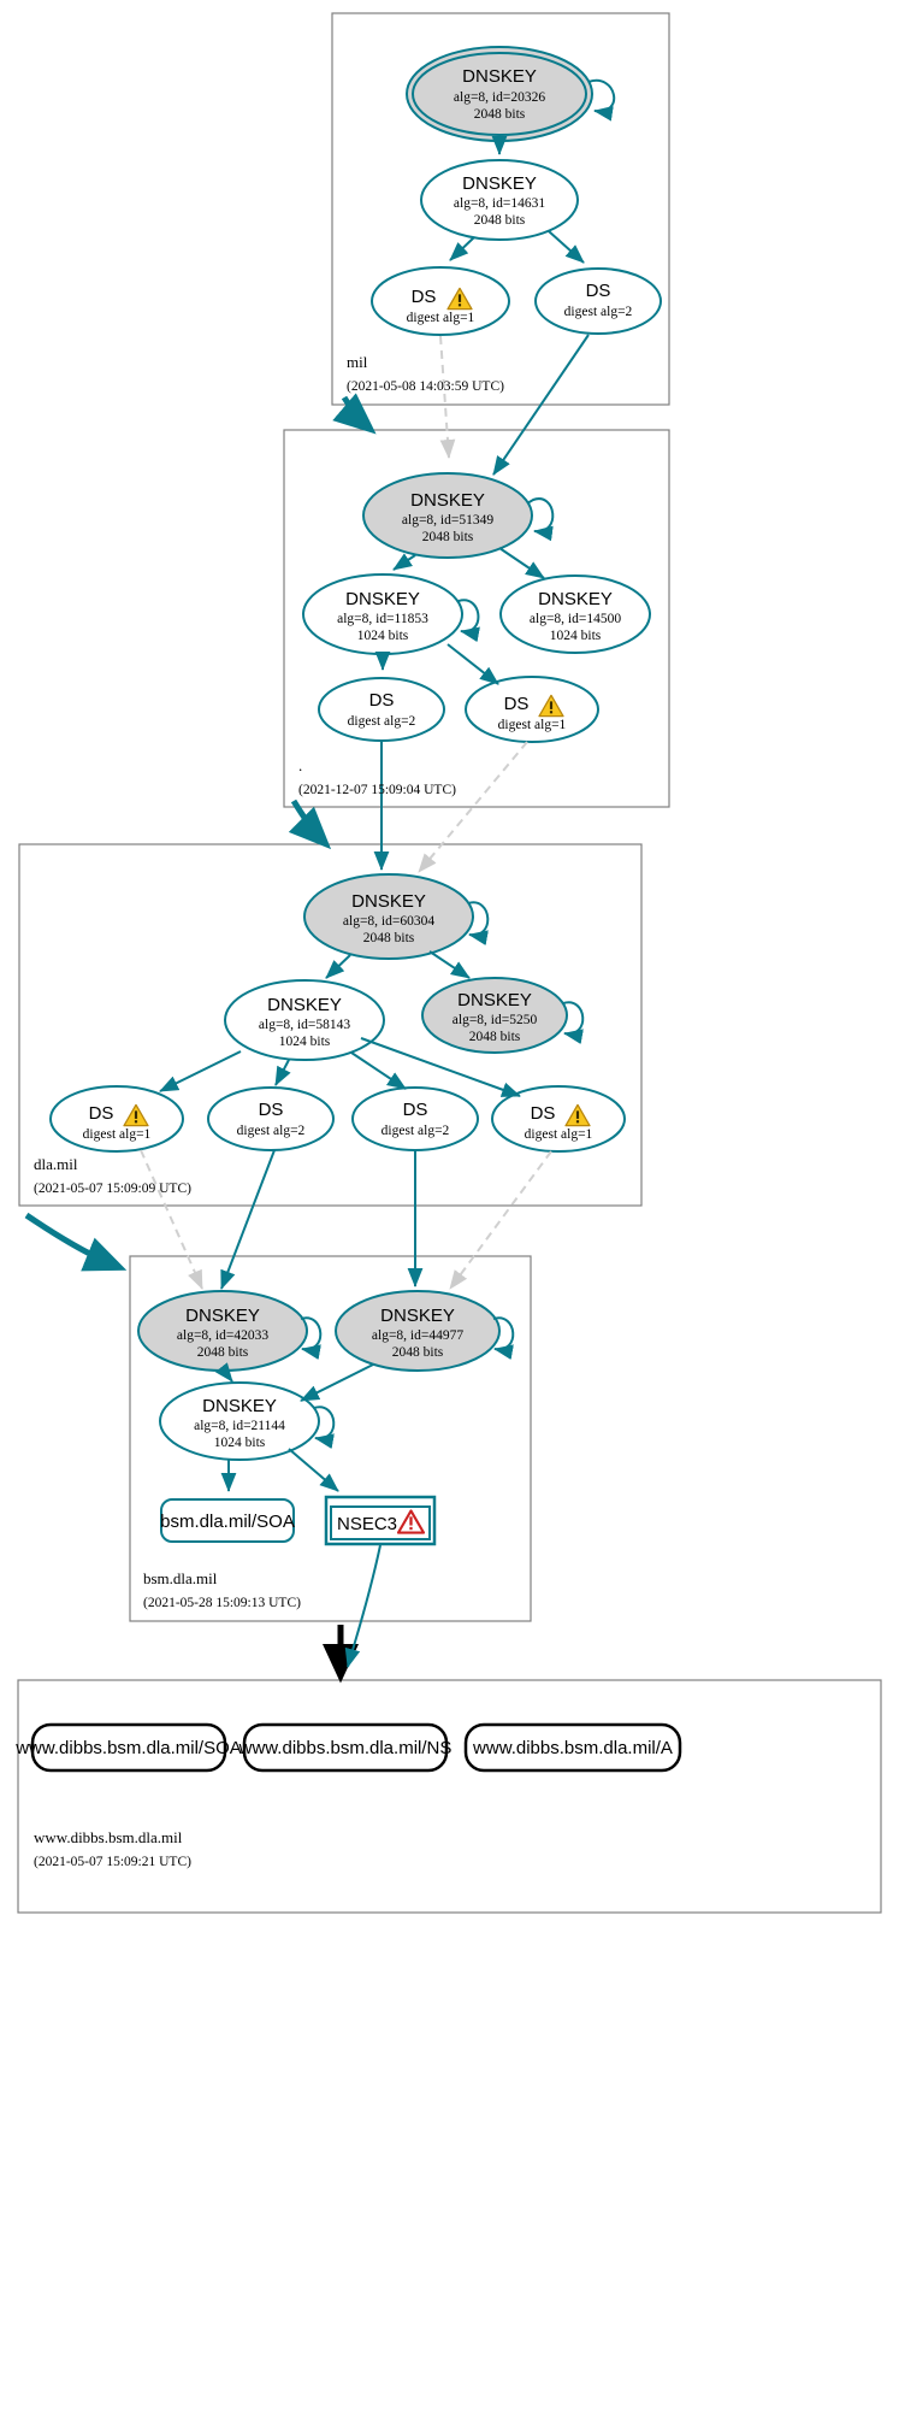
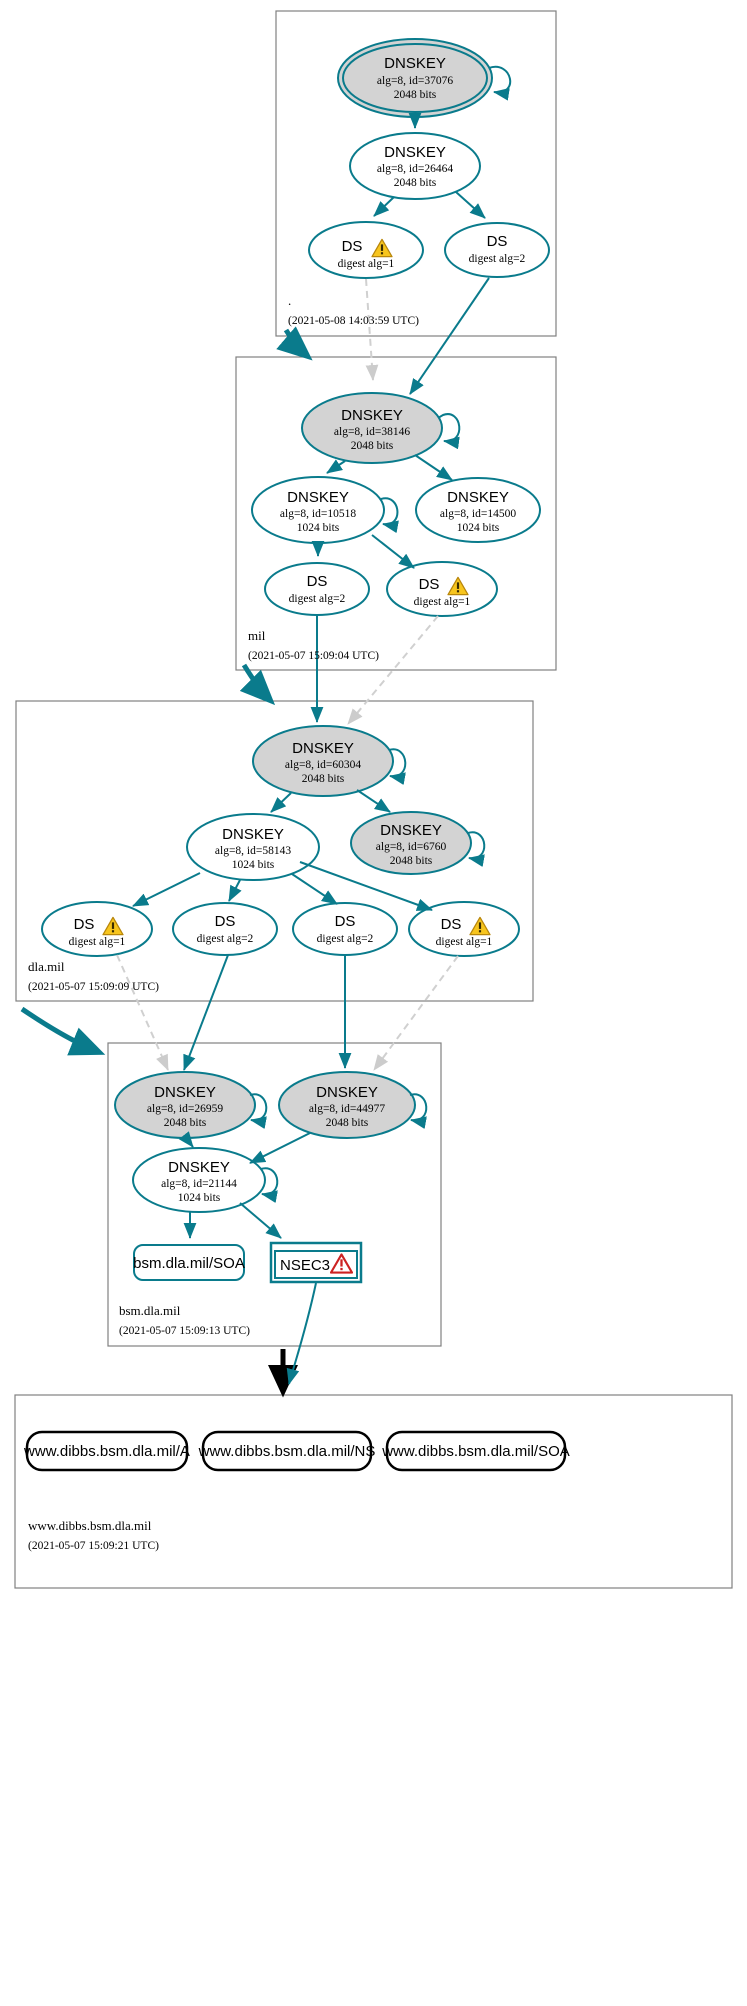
  DNSKEY
- alg=8, id=20326
+ alg=8, id=37076
  2048 bits
  DNSKEY
- alg=8, id=14631
+ alg=8, id=26464
  2048 bits
  DS
  digest alg=1
  DS
  digest alg=2
- mil
+ .
  (2021-05-08 14:03:59 UTC)
  DNSKEY
- alg=8, id=51349
+ alg=8, id=38146
  2048 bits
  DNSKEY
- alg=8, id=11853
+ alg=8, id=10518
  1024 bits
  DNSKEY
  alg=8, id=14500
  1024 bits
  DS
  digest alg=2
  DS
  digest alg=1
- .
+ mil
- (2021-12-07 15:09:04 UTC)
+ (2021-05-07 15:09:04 UTC)
  DNSKEY
  alg=8, id=60304
  2048 bits
  DNSKEY
  alg=8, id=58143
  1024 bits
  DNSKEY
- alg=8, id=5250
+ alg=8, id=6760
  2048 bits
  DS
  digest alg=1
  DS
  digest alg=2
  DS
  digest alg=2
  DS
  digest alg=1
  dla.mil
  (2021-05-07 15:09:09 UTC)
  DNSKEY
- alg=8, id=42033
+ alg=8, id=26959
  2048 bits
  DNSKEY
  alg=8, id=44977
  2048 bits
  DNSKEY
  alg=8, id=21144
  1024 bits
  bsm.dla.mil/SOA
  NSEC3
  bsm.dla.mil
- (2021-05-28 15:09:13 UTC)
+ (2021-05-07 15:09:13 UTC)
- www.dibbs.bsm.dla.mil/SOA
+ www.dibbs.bsm.dla.mil/A
  www.dibbs.bsm.dla.mil/NS
- www.dibbs.bsm.dla.mil/A
+ www.dibbs.bsm.dla.mil/SOA
  www.dibbs.bsm.dla.mil
  (2021-05-07 15:09:21 UTC)
